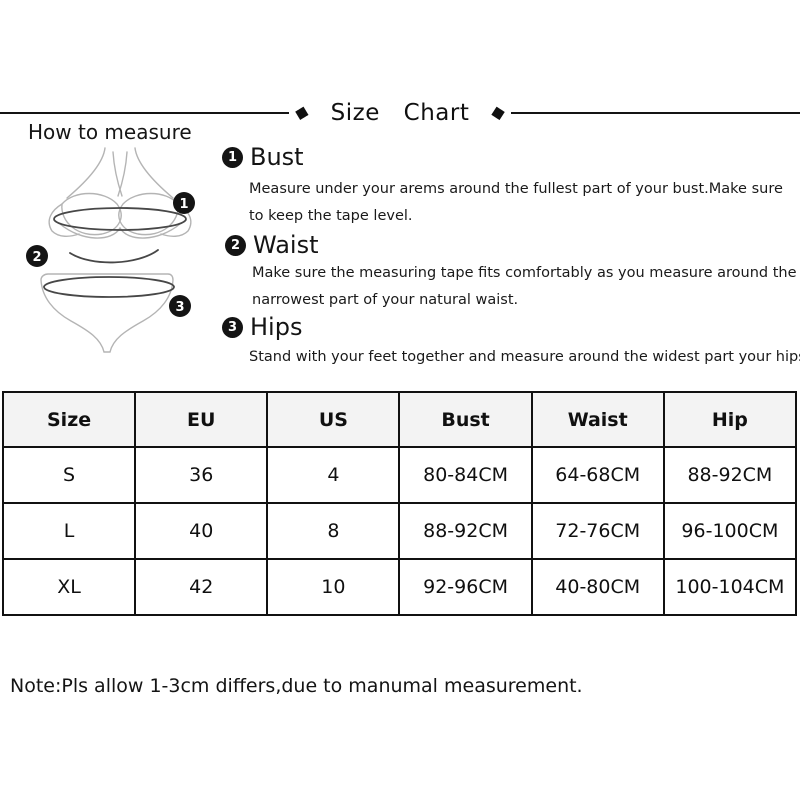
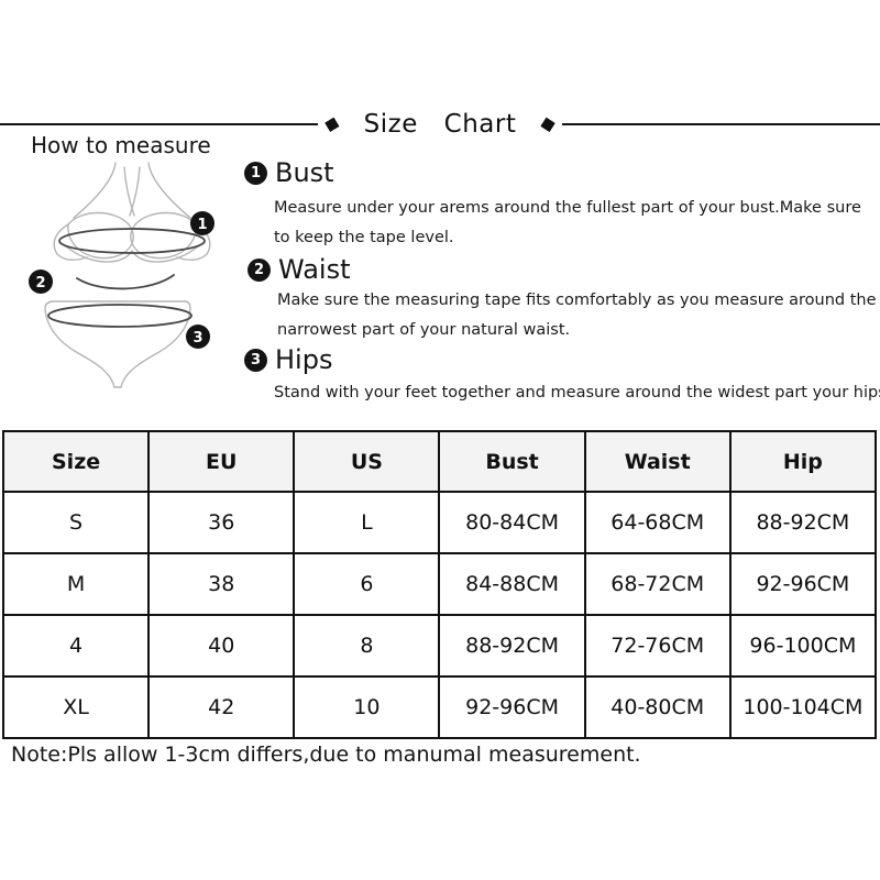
  Size Chart
  How to measure
  1
  2
  3
  1
  Bust
  Measure under your arems around the fullest part of your bust.Make sure to keep the tape level.
  2
  Waist
  Make sure the measuring tape fits comfortably as you measure around the narrowest part of your natural waist.
  3
  Hips
  Stand with your feet together and measure around the widest part your hip
  Size	EU	US	Bust	Waist	Hip
- S	36	4	80-84CM	64-68CM	88-92CM
+ S	36	L	80-84CM	64-68CM	88-92CM
+ M	38	6	84-88CM	68-72CM	92-96CM
- L	40	8	88-92CM	72-76CM	96-100CM
+ 4	40	8	88-92CM	72-76CM	96-100CM
  XL	42	10	92-96CM	40-80CM	100-104CM
  Note:Pls allow 1-3cm differs,due to manumal measurement.
